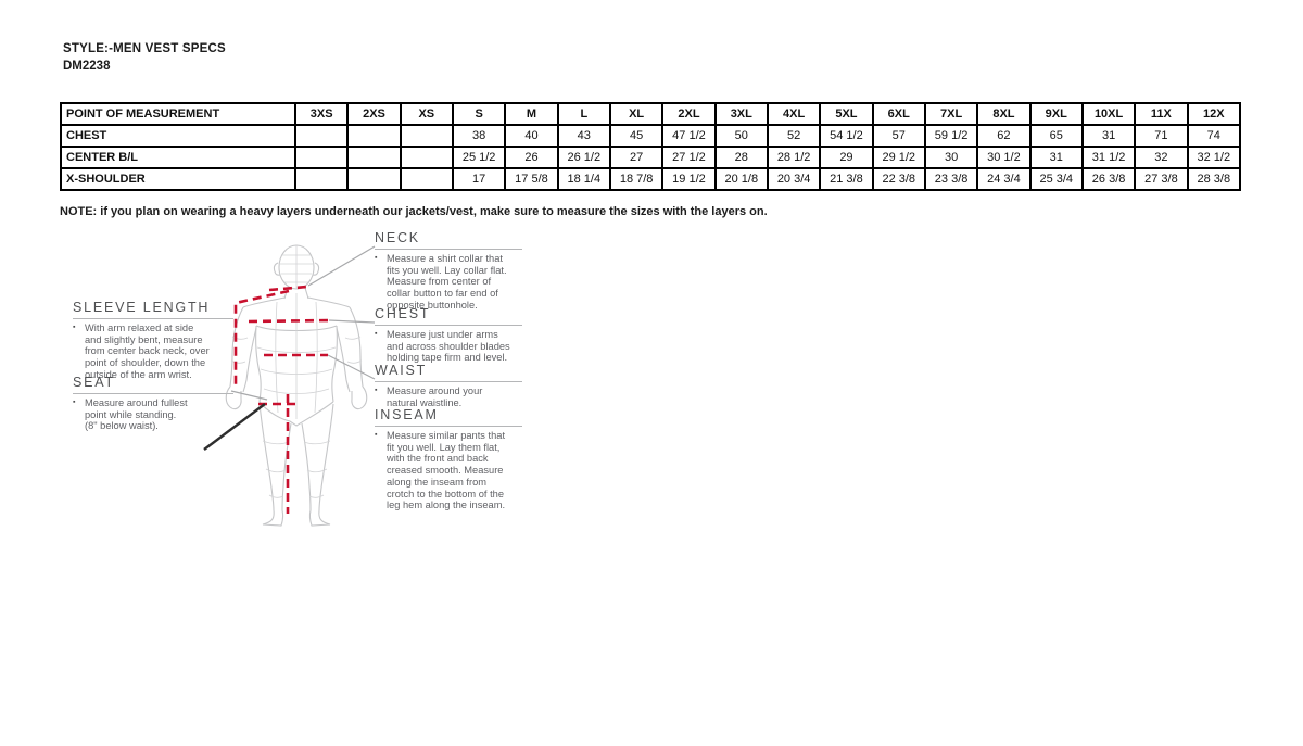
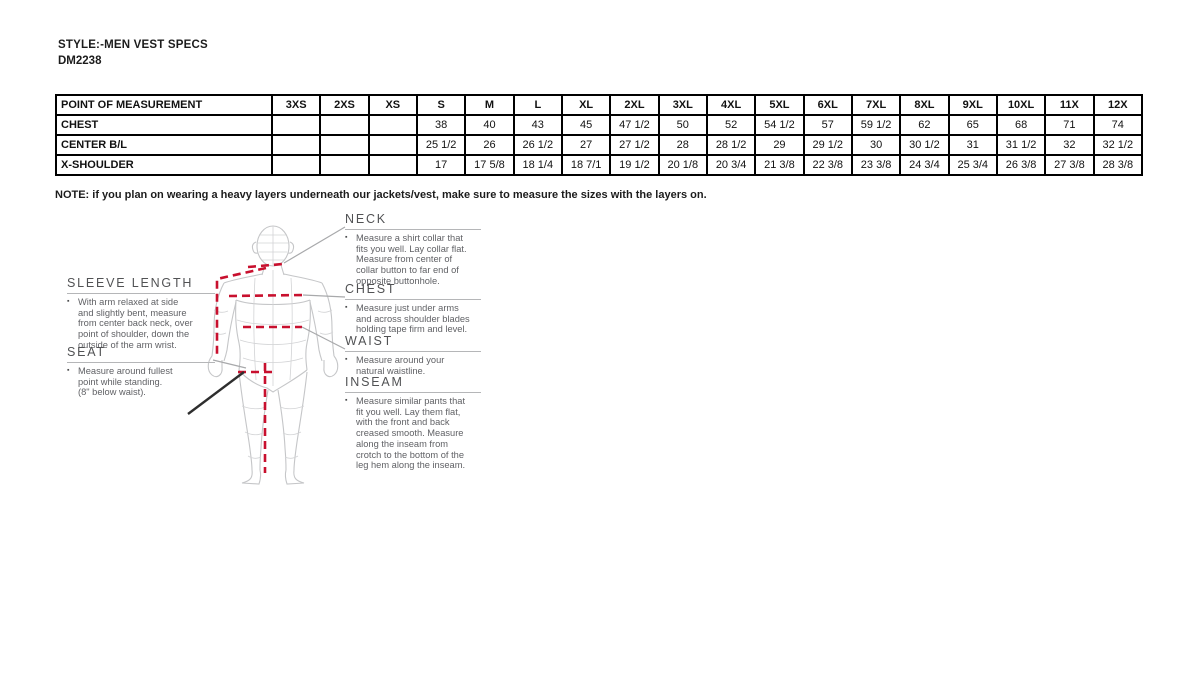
  STYLE:-MEN VEST SPECS
  DM2238
  POINT OF MEASUREMENT	3XS	2XS	XS	S	M	L	XL	2XL	3XL	4XL	5XL	6XL	7XL	8XL	9XL	10XL	11X	12X
- CHEST				38	40	43	45	47 1/2	50	52	54 1/2	57	59 1/2	62	65	31	71	74
+ CHEST				38	40	43	45	47 1/2	50	52	54 1/2	57	59 1/2	62	65	68	71	74
  CENTER B/L				25 1/2	26	26 1/2	27	27 1/2	28	28 1/2	29	29 1/2	30	30 1/2	31	31 1/2	32	32 1/2
- X-SHOULDER				17	17 5/8	18 1/4	18 7/8	19 1/2	20 1/8	20 3/4	21 3/8	22 3/8	23 3/8	24 3/4	25 3/4	26 3/8	27 3/8	28 3/8
+ X-SHOULDER				17	17 5/8	18 1/4	18 7/1	19 1/2	20 1/8	20 3/4	21 3/8	22 3/8	23 3/8	24 3/4	25 3/4	26 3/8	27 3/8	28 3/8
  NOTE: if you plan on wearing a heavy layers underneath our jackets/vest, make sure to measure the sizes with the layers on.
  SLEEVE LENGTH
  With arm relaxed at side
  and slightly bent, measure
  from center back neck, over
  point of shoulder, down the
  outside of the arm wrist.
  SEAT
  Measure around fullest
  point while standing.
  (8" below waist).
  NECK
  Measure a shirt collar that
  fits you well. Lay collar flat.
  Measure from center of
  collar button to far end of
  opposite buttonhole.
  CHEST
  Measure just under arms
  and across shoulder blades
  holding tape firm and level.
  WAIST
  Measure around your
  natural waistline.
  INSEAM
  Measure similar pants that
  fit you well. Lay them flat,
  with the front and back
  creased smooth. Measure
  along the inseam from
  crotch to the bottom of the
  leg hem along the inseam.
